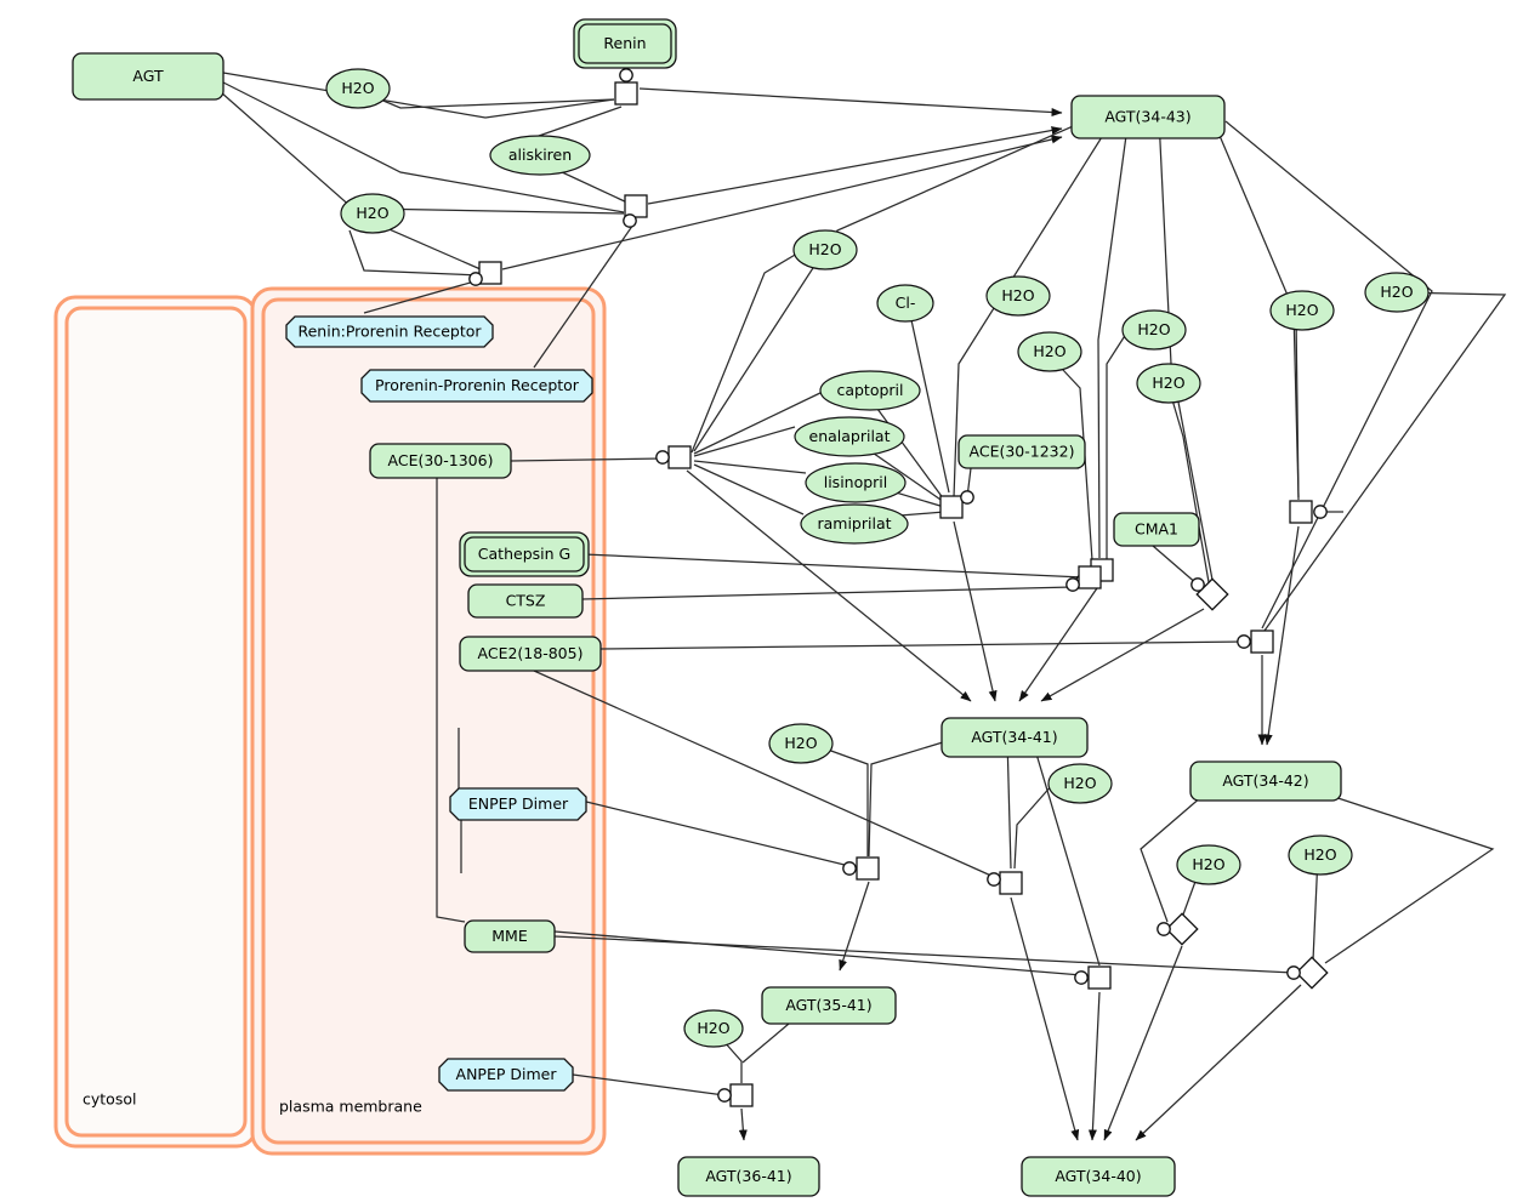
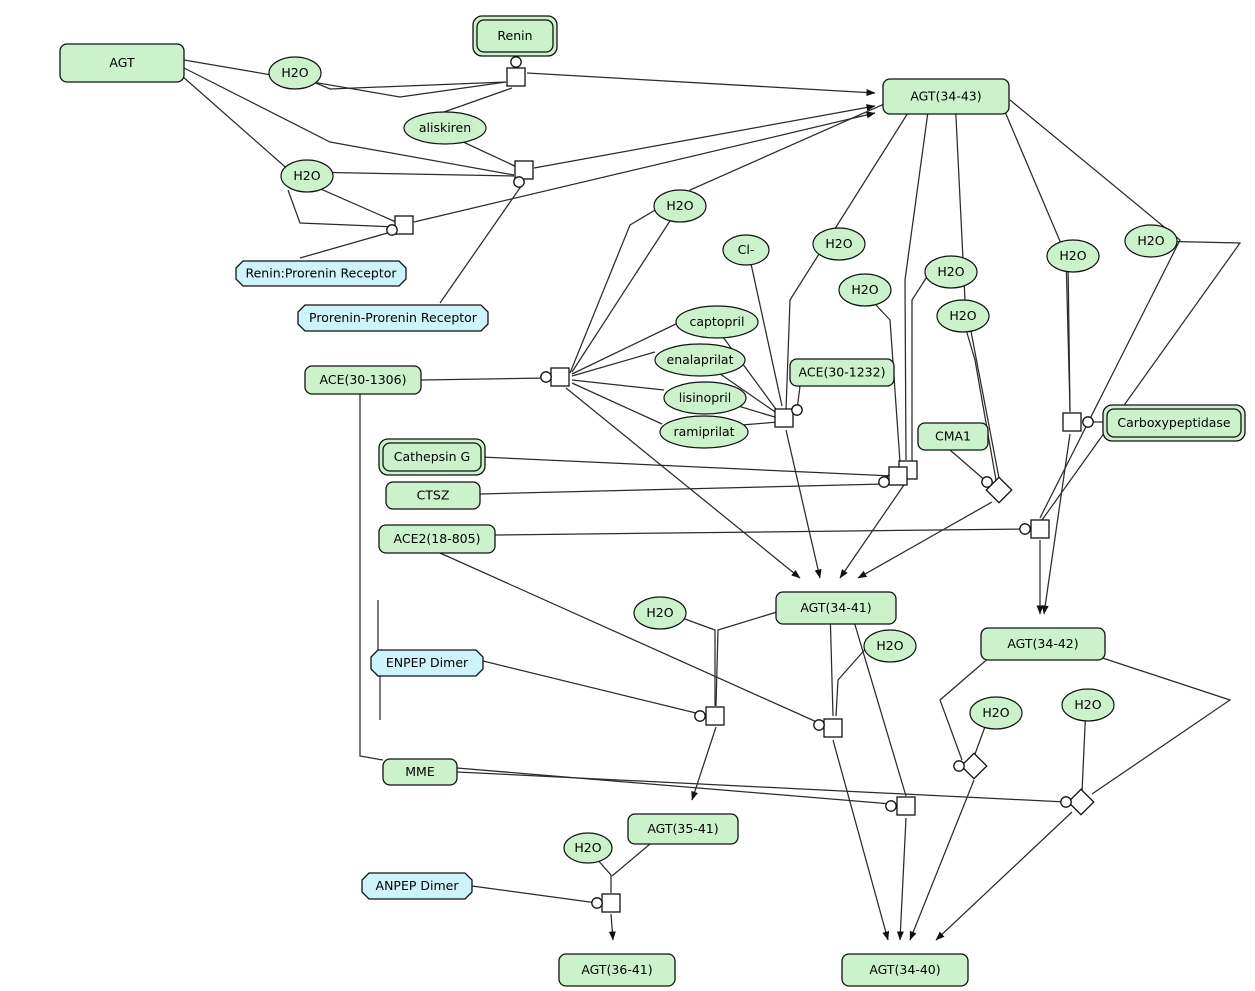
- cytosol
- plasma membrane
  AGT
  Renin
  AGT(34-43)
  aliskiren
  H2O
  H2O
  H2O
  Cl-
  H2O
  H2O
  H2O
  H2O
  H2O
  H2O
  Renin:Prorenin Receptor
  Prorenin-Prorenin Receptor
  ACE(30-1306)
  captopril
  enalaprilat
  lisinopril
  ramiprilat
  ACE(30-1232)
  Cathepsin G
  CTSZ
  ACE2(18-805)
  CMA1
+ Carboxypeptidase
  AGT(34-41)
  AGT(34-42)
  H2O
  H2O
  ENPEP Dimer
  H2O
  H2O
  MME
  AGT(35-41)
  H2O
  ANPEP Dimer
  AGT(36-41)
  AGT(34-40)
